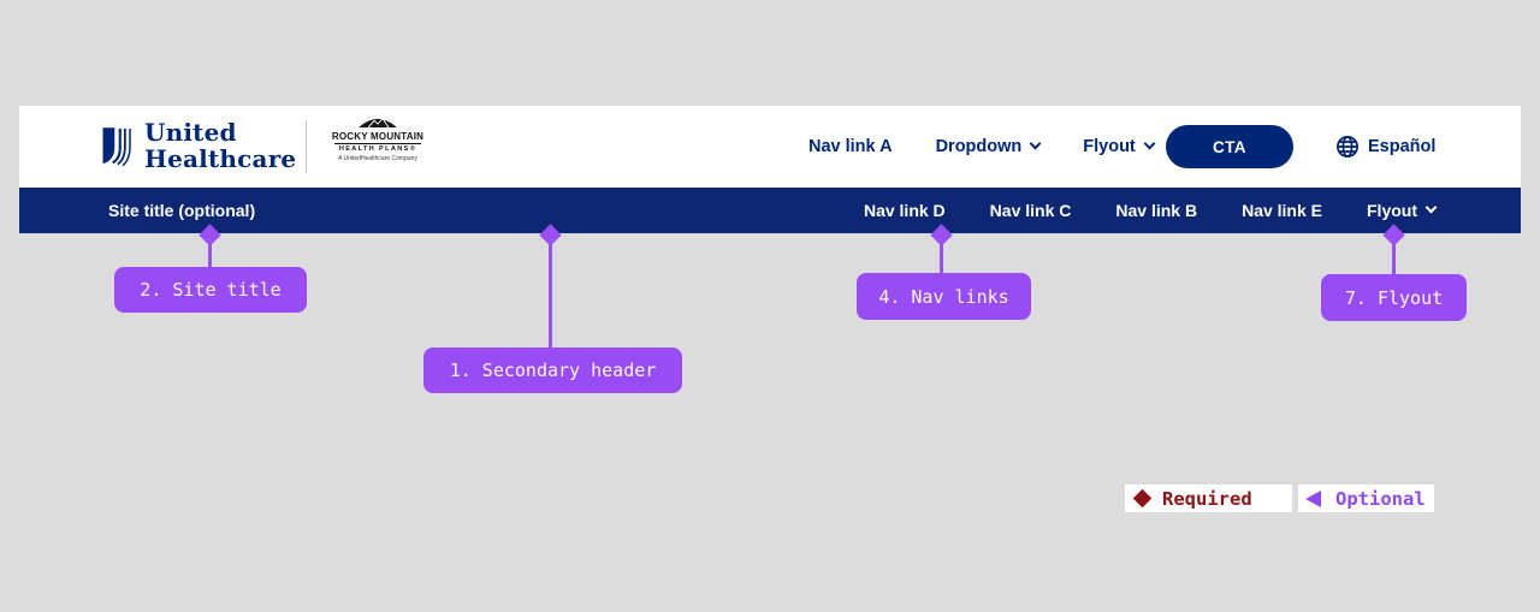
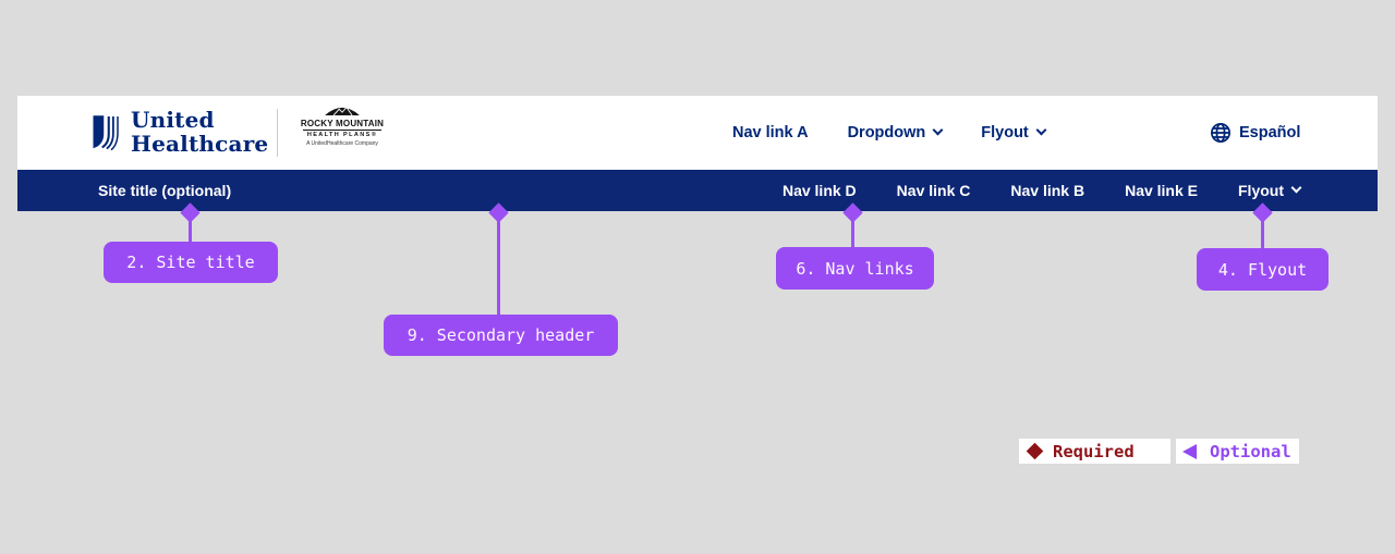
  United
  Healthcare
  ROCKY MOUNTAIN
  Nav link A
  Dropdown
  Flyout
- CTA
  Español
  Site title (optional)
  Nav link D
  Nav link C
  Nav link B
  Nav link E
  Flyout
  2. Site title
- 1. Secondary header
+ 9. Secondary header
- 4. Nav links
+ 6. Nav links
- 7. Flyout
+ 4. Flyout
  Required
  Optional
